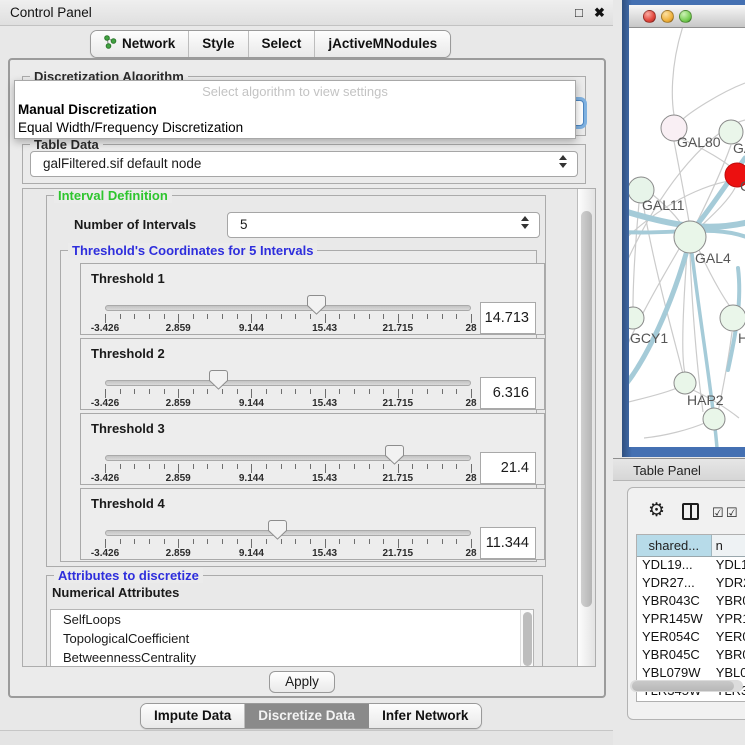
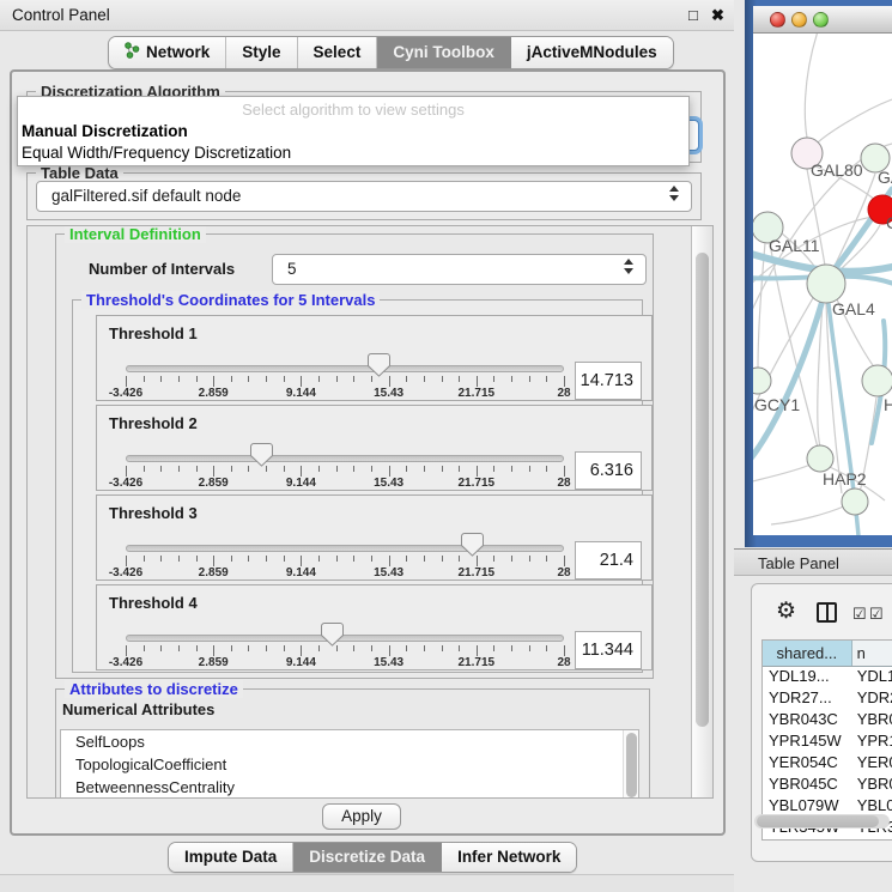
  Control Panel
  □
  ✖
  Network
  Style
  Select
+ Cyni Toolbox
  jActiveMNodules
  Discretization Algorithm
  Select algorithm to view settings
  Manual Discretization
  Equal Width/Frequency Discretization
  Table Data
  galFiltered.sif default node
  Interval Definition
  Number of Intervals
  5
  Threshold's Coordinates for 5 Intervals
  Threshold 1
  -3.426
  2.859
  9.144
  15.43
  21.715
  28
  14.713
  Threshold 2
  -3.426
  2.859
  9.144
  15.43
  21.715
  28
  6.316
  Threshold 3
  -3.426
  2.859
  9.144
  15.43
  21.715
  28
  21.4
  Threshold 4
  -3.426
  2.859
  9.144
  15.43
  21.715
  28
  11.344
  Attributes to discretize
  Numerical Attributes
  SelfLoops
  TopologicalCoefficient
  BetweennessCentrality
  Apply
  Impute Data
  Discretize Data
  Infer Network
  GAL80
  GAL11
  GAL4
  GCY1
  H
  HAP2
  Table Panel
  ⚙
  ☑
  ☑
  shared...
  n
  YDL19...
  YDL
  YDR27...
  YDR
  YBR043C
  YBR
  YPR145W
  YPR
  YER054C
  YER
  YBR045C
  YBR
  YBL079W
  YBL0
